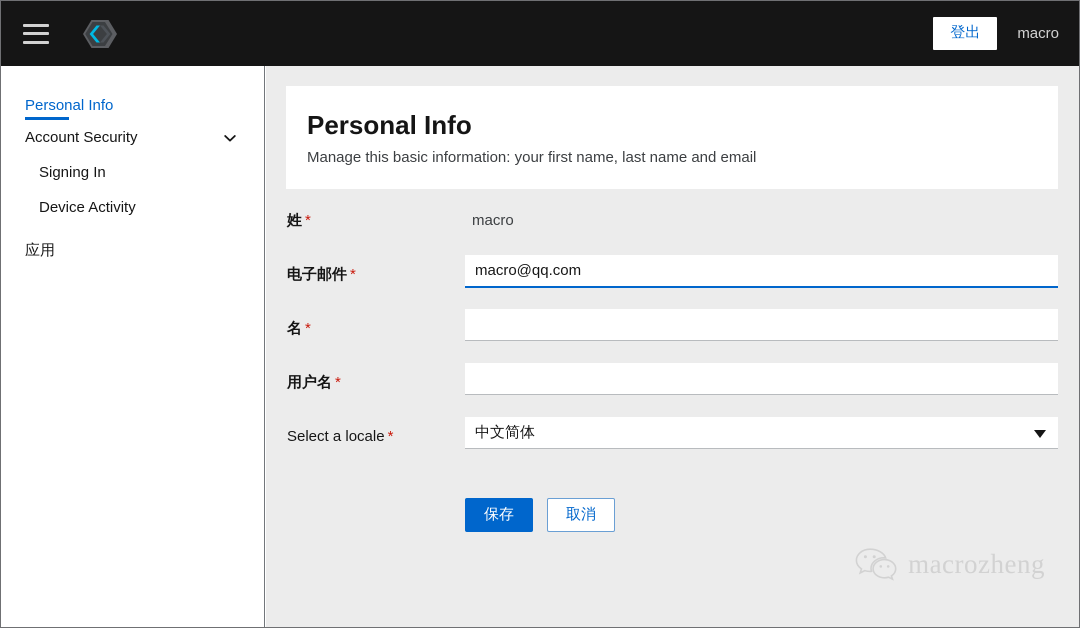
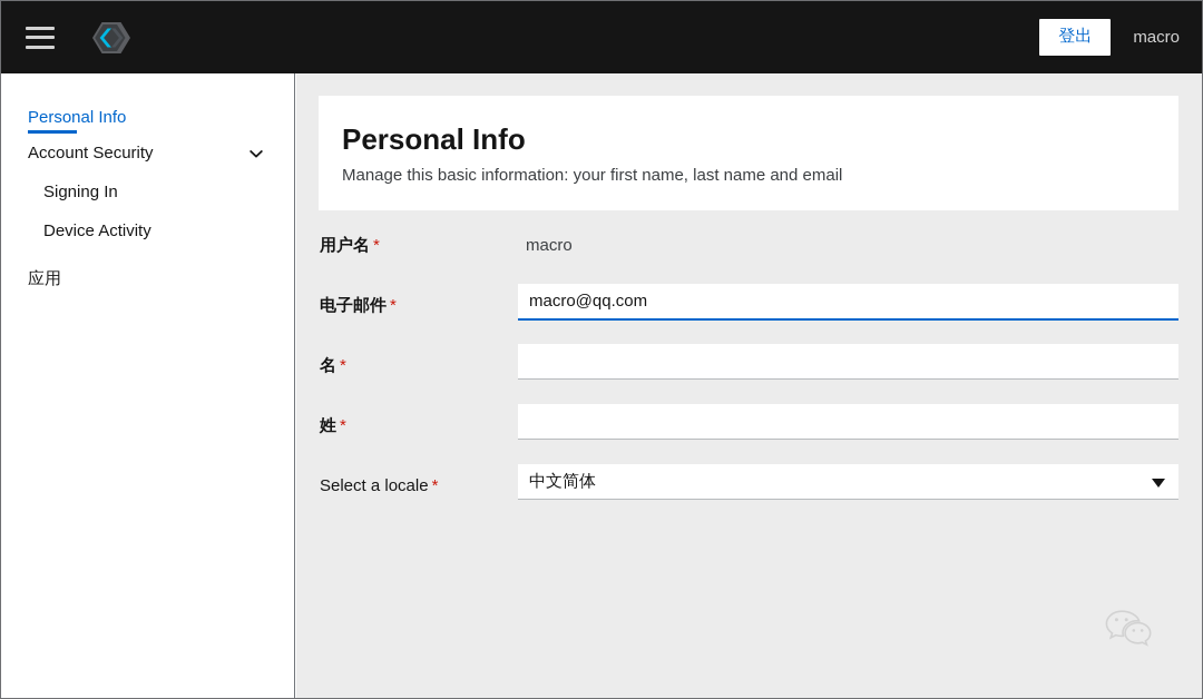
  登出
  macro
  Personal Info
  Account Security
  Signing In
  Device Activity
  应用
  Personal Info
  Manage this basic information: your first name, last name and email
- 姓 *
+ 用户名 *
  macro
  电子邮件 *
  macro@qq.com
  名 *
- 用户名 *
+ 姓 *
  Select a locale *
  中文简体
- 保存
- 取消
- macrozheng
